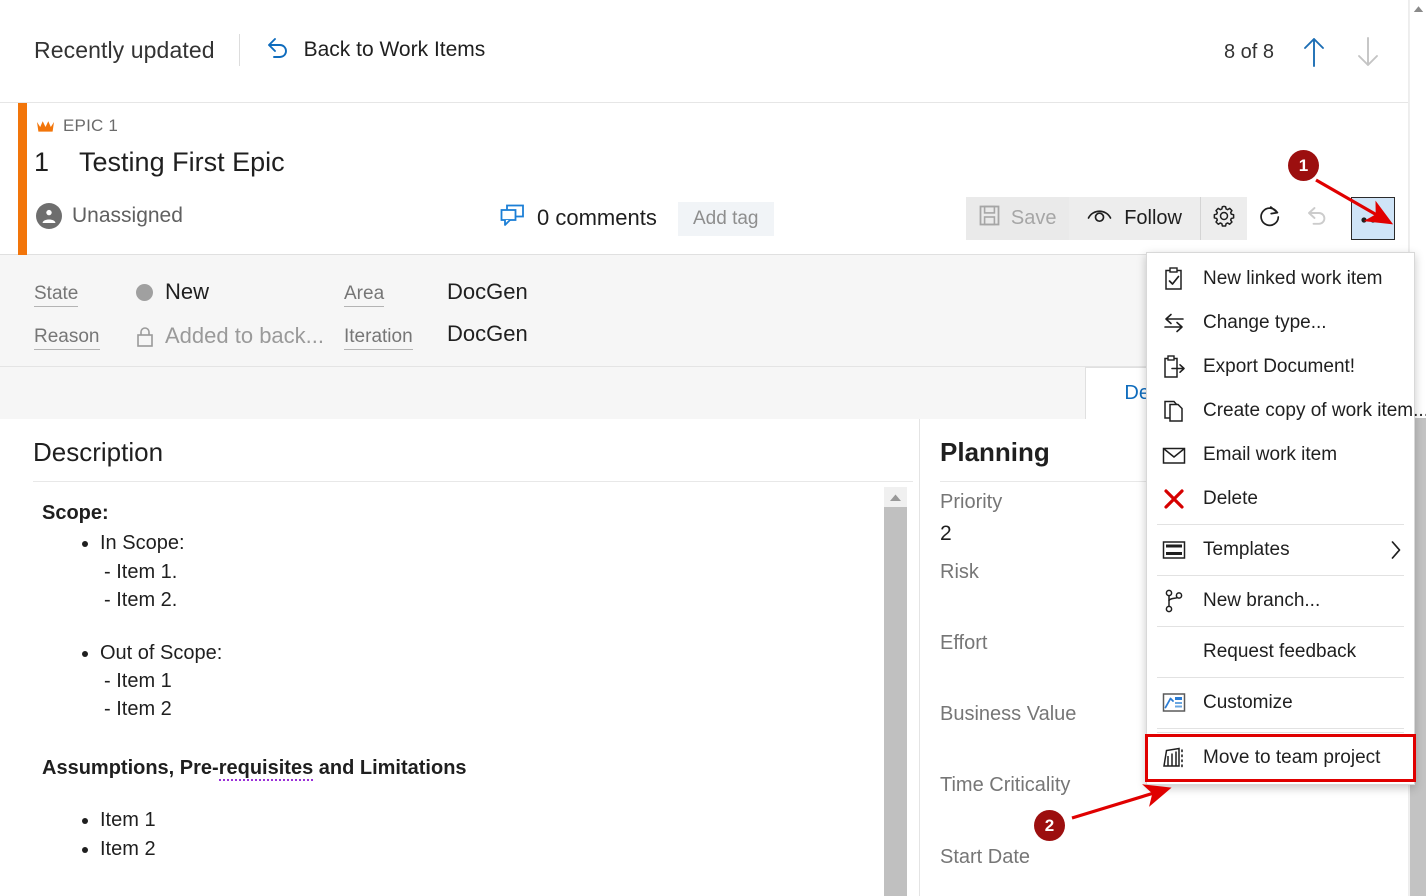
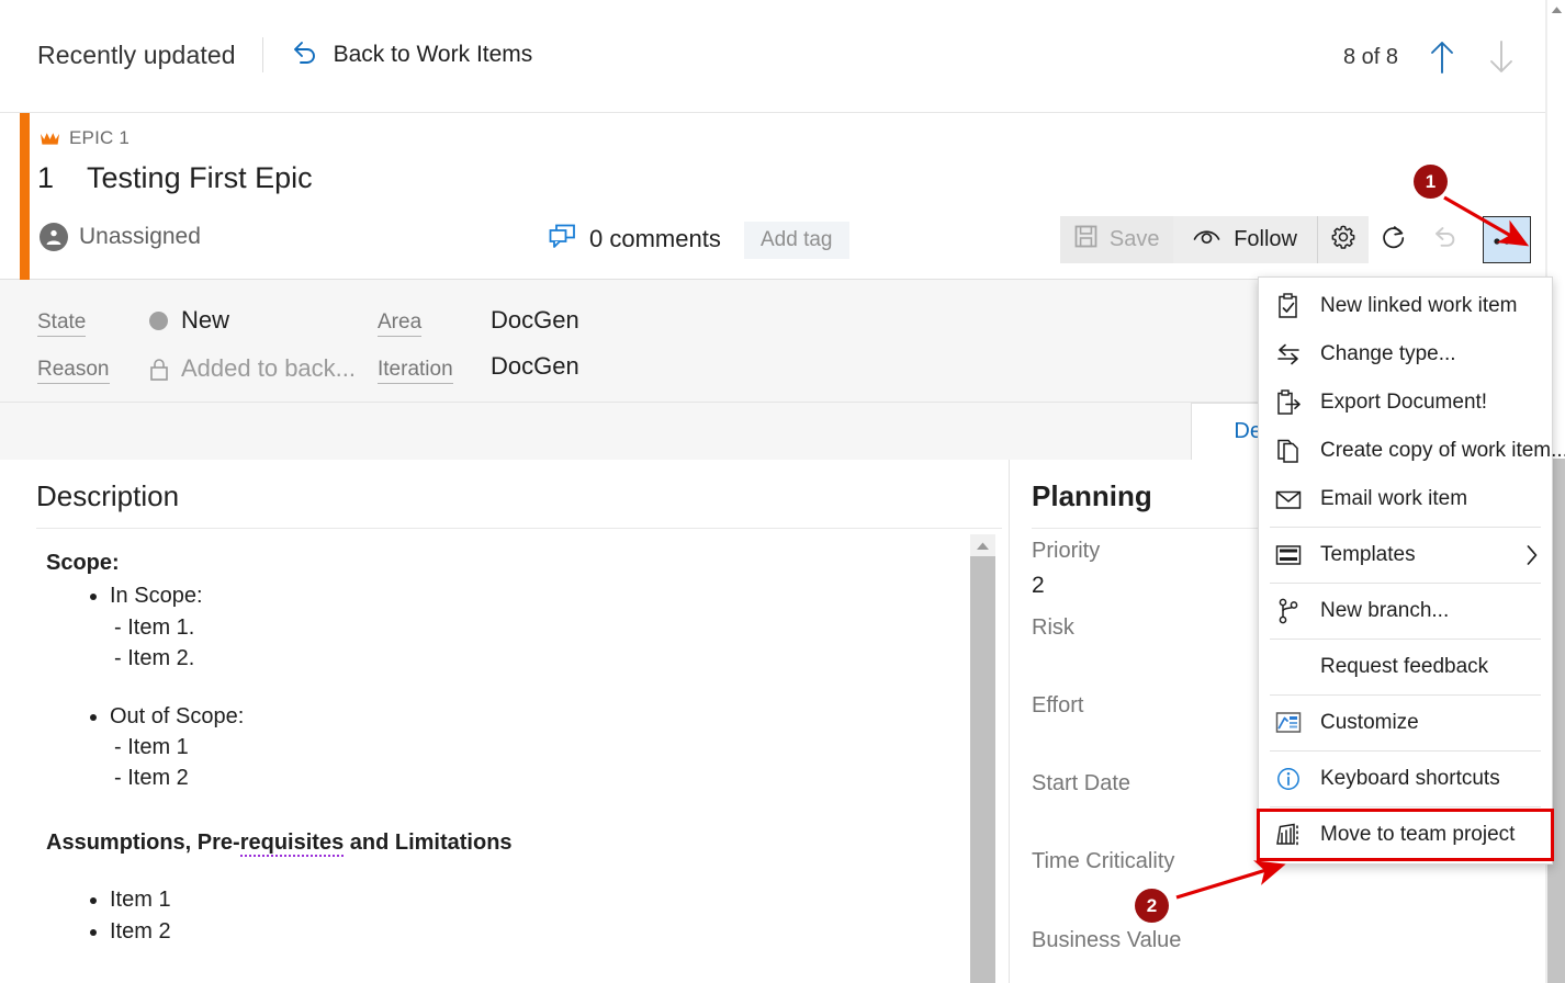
  Recently updated
  Back to Work Items
  8 of 8
  EPIC 1
  1
  Testing First Epic
  Unassigned
  0 comments
  Add tag
  Save
  Follow
  State
  New
  Reason
  Added to back...
  Area
  DocGen
  Iteration
  DocGen
  Description
  Scope:
  In Scope:
  - Item 1.
  - Item 2.
  Out of Scope:
  - Item 1
  - Item 2
  Assumptions, Pre-requisites and Limitations
  Item 1
  Item 2
  Planning
  Priority
  2
  Risk
  Effort
- Business Value
+ Start Date
  Time Criticality
- Start Date
+ Business Value
  New linked work item
  Change type...
  Export Document!
  Create copy of work item..
  Email work item
- Delete
  Templates
  New branch...
  Request feedback
  Customize
+ Keyboard shortcuts
  Move to team project
  1
  2
